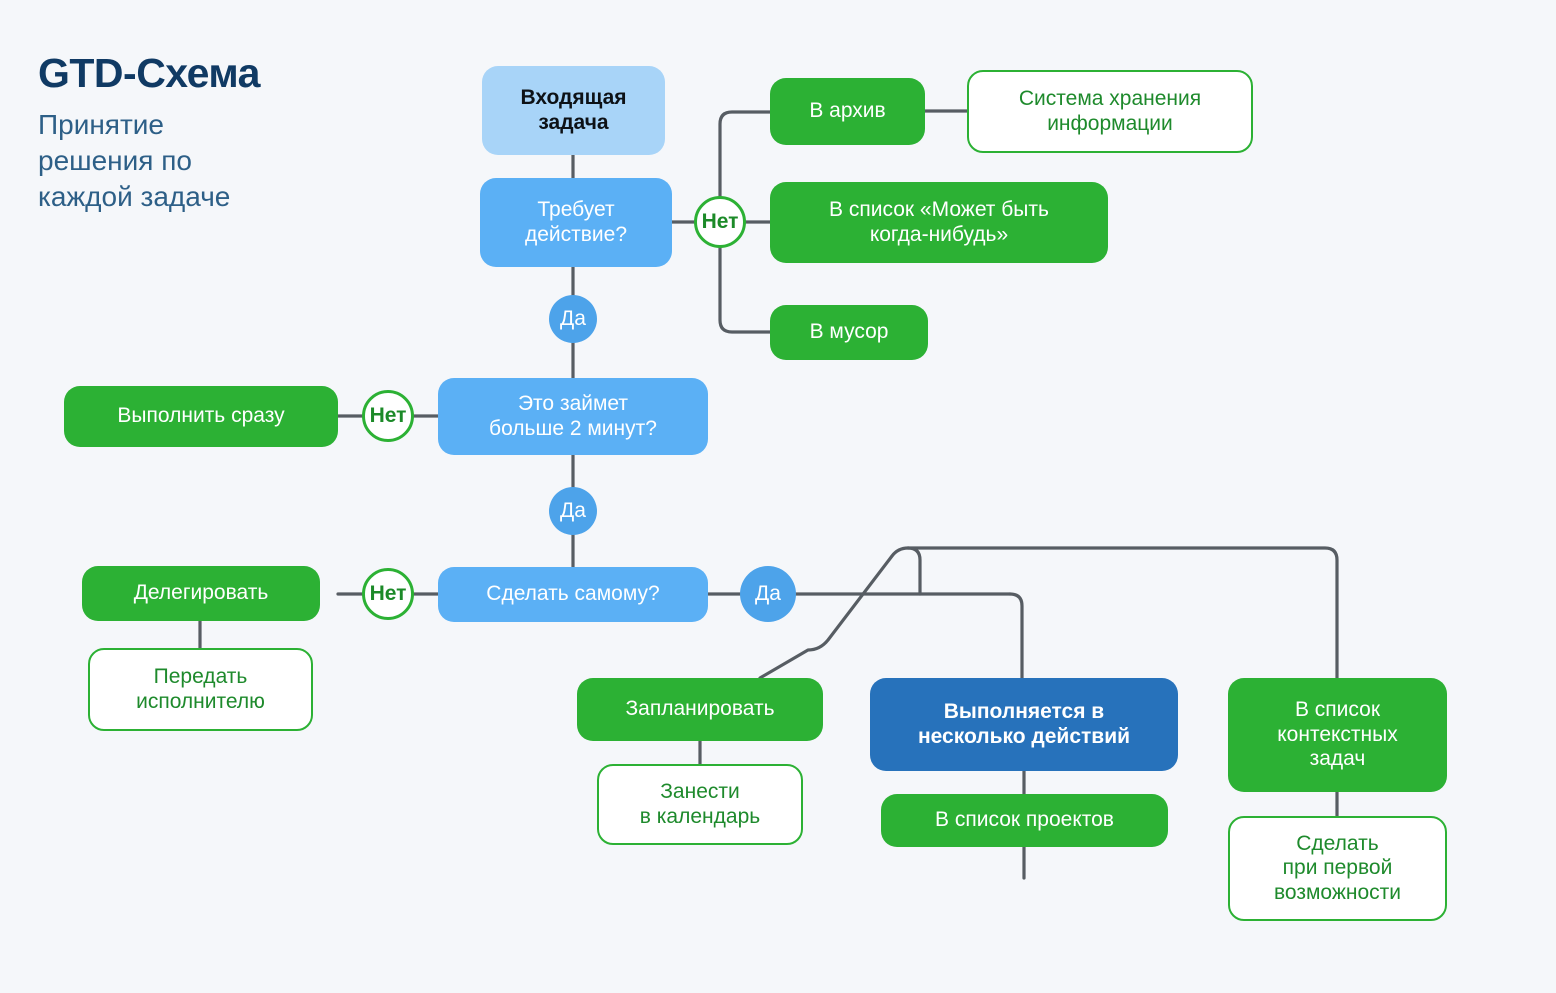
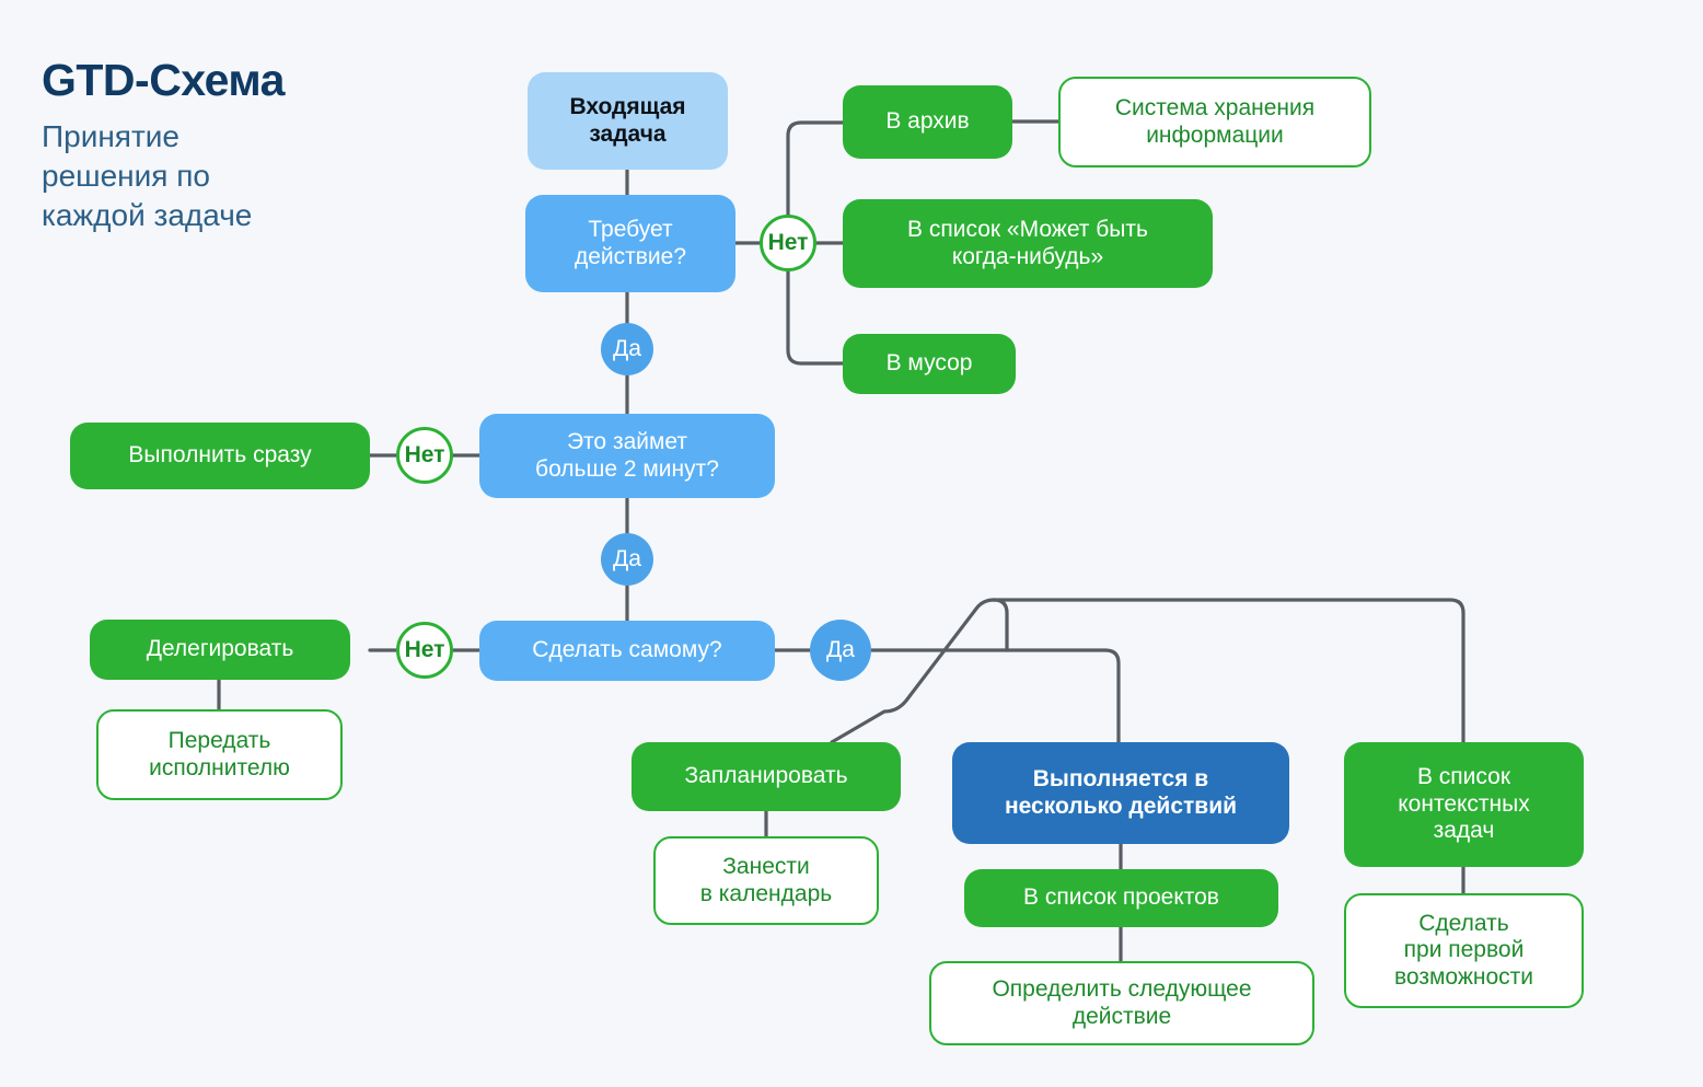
  GTD-Схема
  Принятие
  решения по
  каждой задаче
  Входящая
  задача
  Требует
  действие?
  В архив
  Система хранения
  информации
  В список «Может быть
  когда-нибудь»
  В мусор
  Выполнить сразу
  Это займет
  больше 2 минут?
  Делегировать
  Передать
  исполнителю
  Сделать самому?
  Запланировать
  Занести
  в календарь
  Выполняется в
  несколько действий
  В список проектов
+ Определить следующее
+ действие
  В список
  контекстных
  задач
  Сделать
  при первой
  возможности
  Нет
  Да
  Нет
  Да
  Нет
  Да
